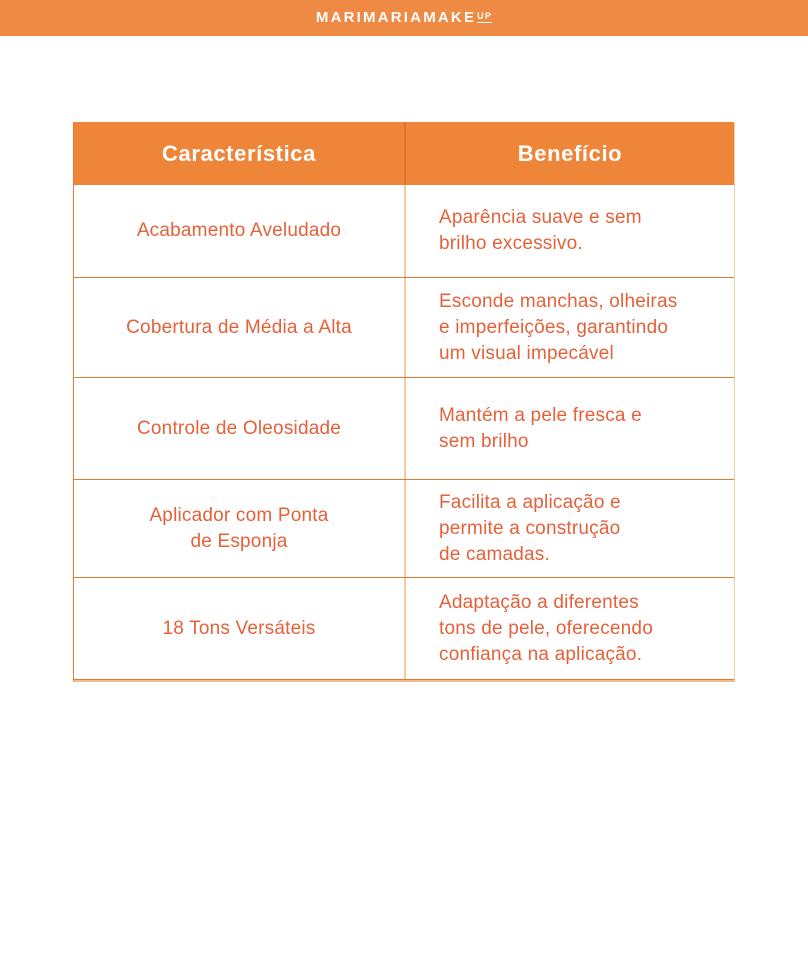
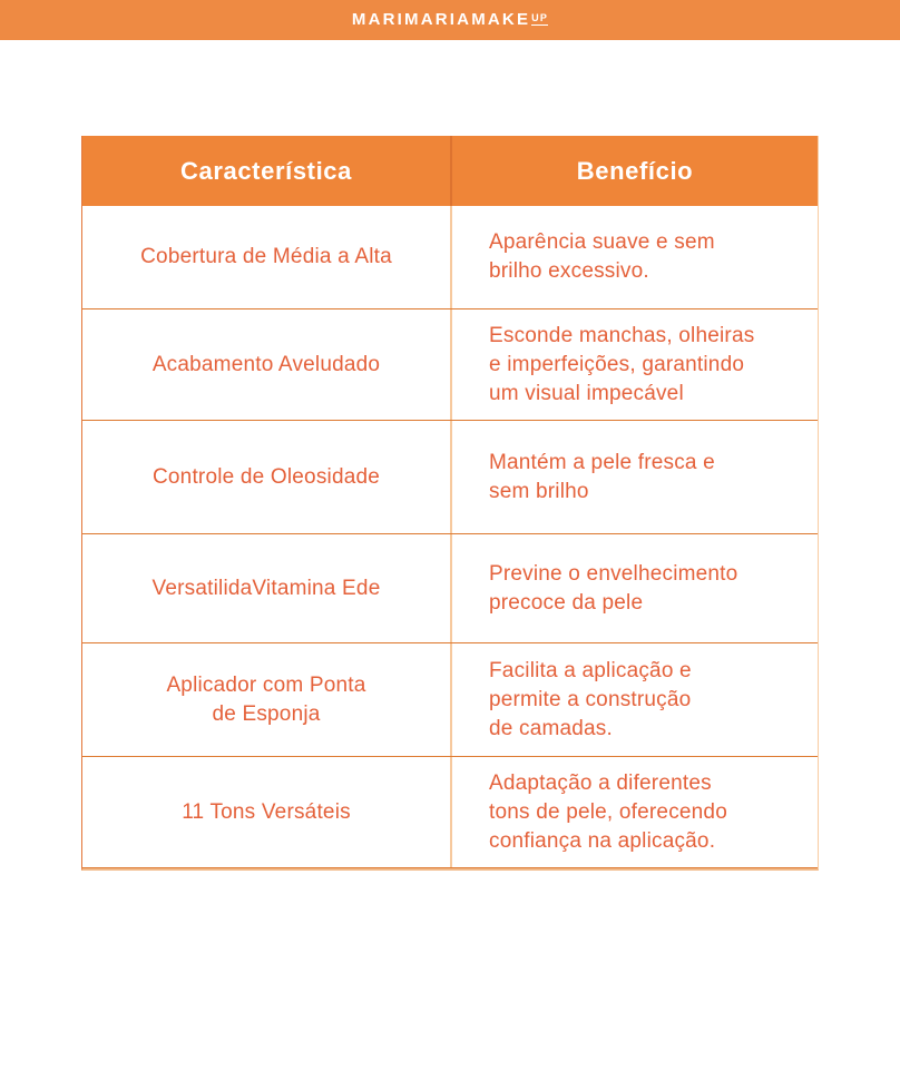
  MARIMARIAMAKEUP
  Característica
  Benefício
- Acabamento Aveludado
+ Cobertura de Média a Alta
  Aparência suave e sem
  brilho excessivo.
- Cobertura de Média a Alta
+ Acabamento Aveludado
  Esconde manchas, olheiras
  e imperfeições, garantindo
  um visual impecável
  Controle de Oleosidade
  Mantém a pele fresca e
  sem brilho
+ VersatilidaVitamina Ede
+ Previne o envelhecimento
+ precoce da pele
  Aplicador com Ponta
  de Esponja
  Facilita a aplicação e
  permite a construção
  de camadas.
- 18 Tons Versáteis
+ 11 Tons Versáteis
  Adaptação a diferentes
  tons de pele, oferecendo
  confiança na aplicação.
